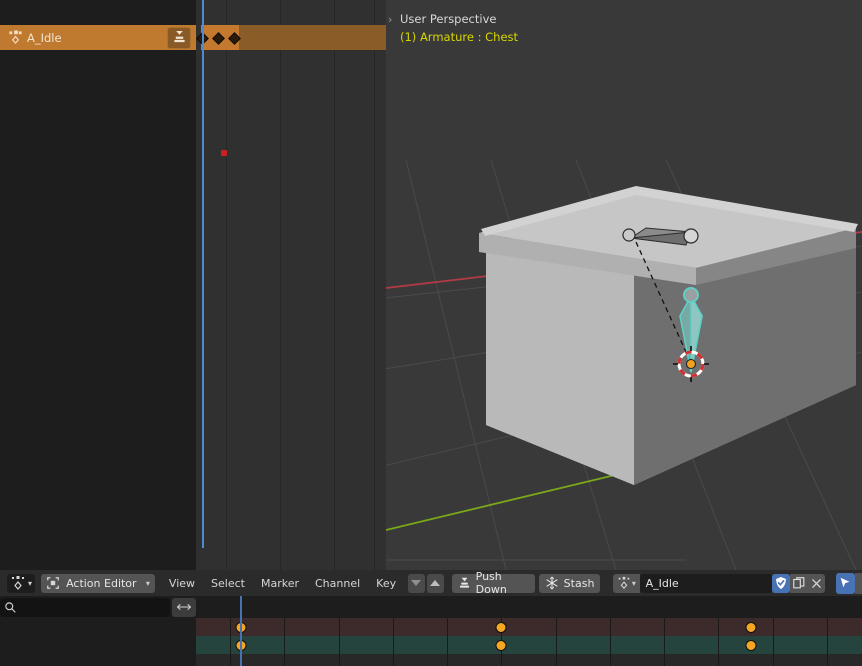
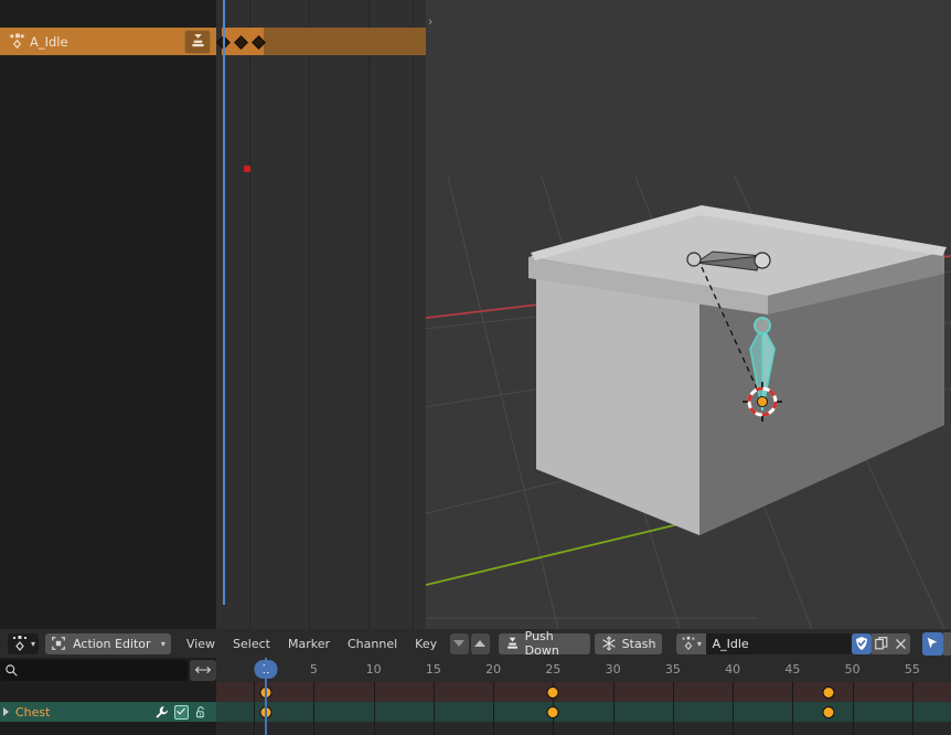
  A_Idle
  ›
- User Perspective
- (1) Armature : Chest
  ▾
  Action Editor
  ▾
  View
  Select
  Marker
  Channel
  Key
  Push Down
  Stash
  ▾
  A_Idle
+ 5
+ 10
+ 15
+ 20
+ 25
+ 30
+ 35
+ 40
+ 45
+ 50
+ 55
+ Chest
